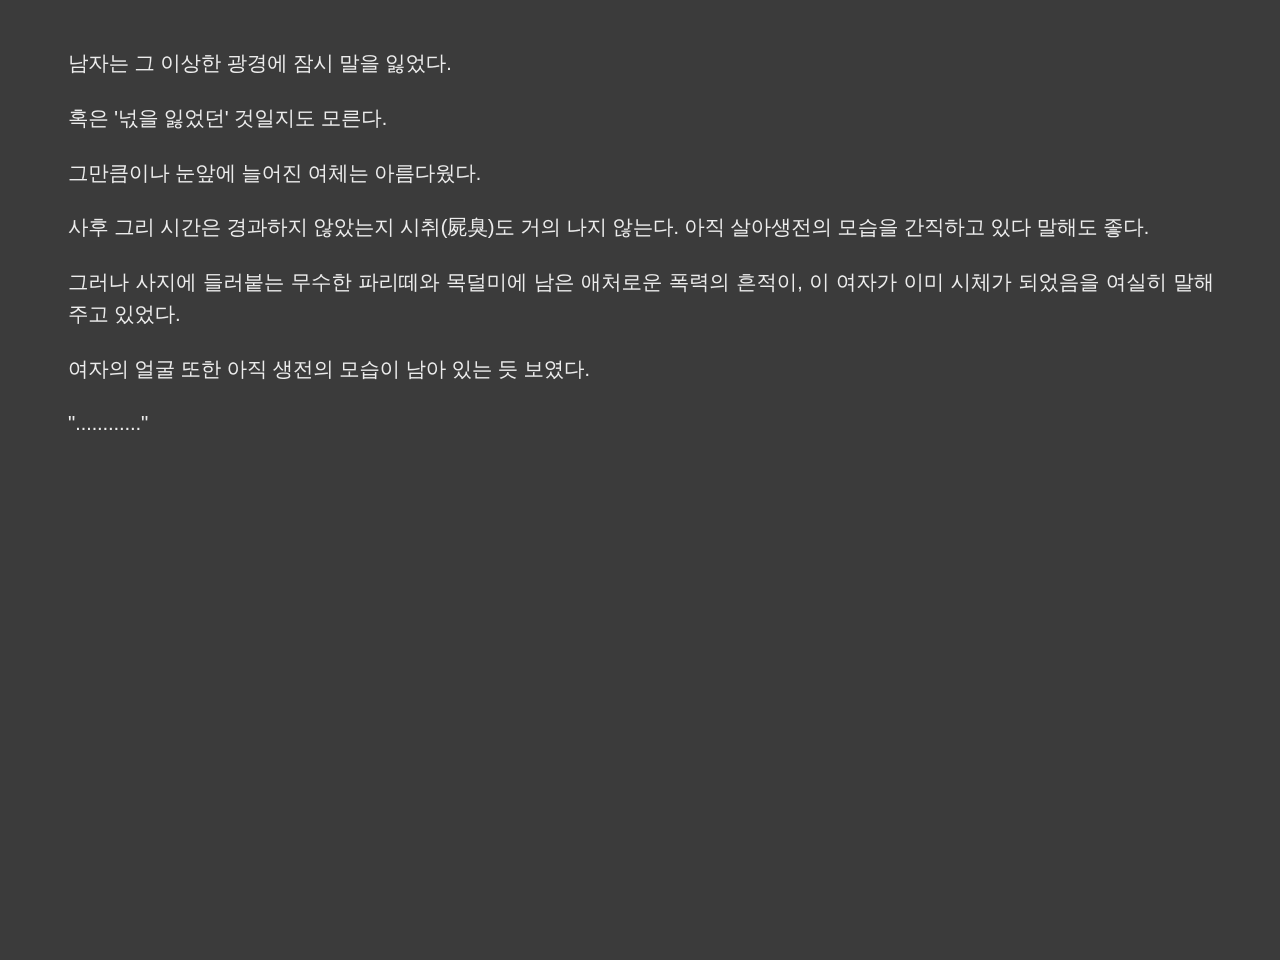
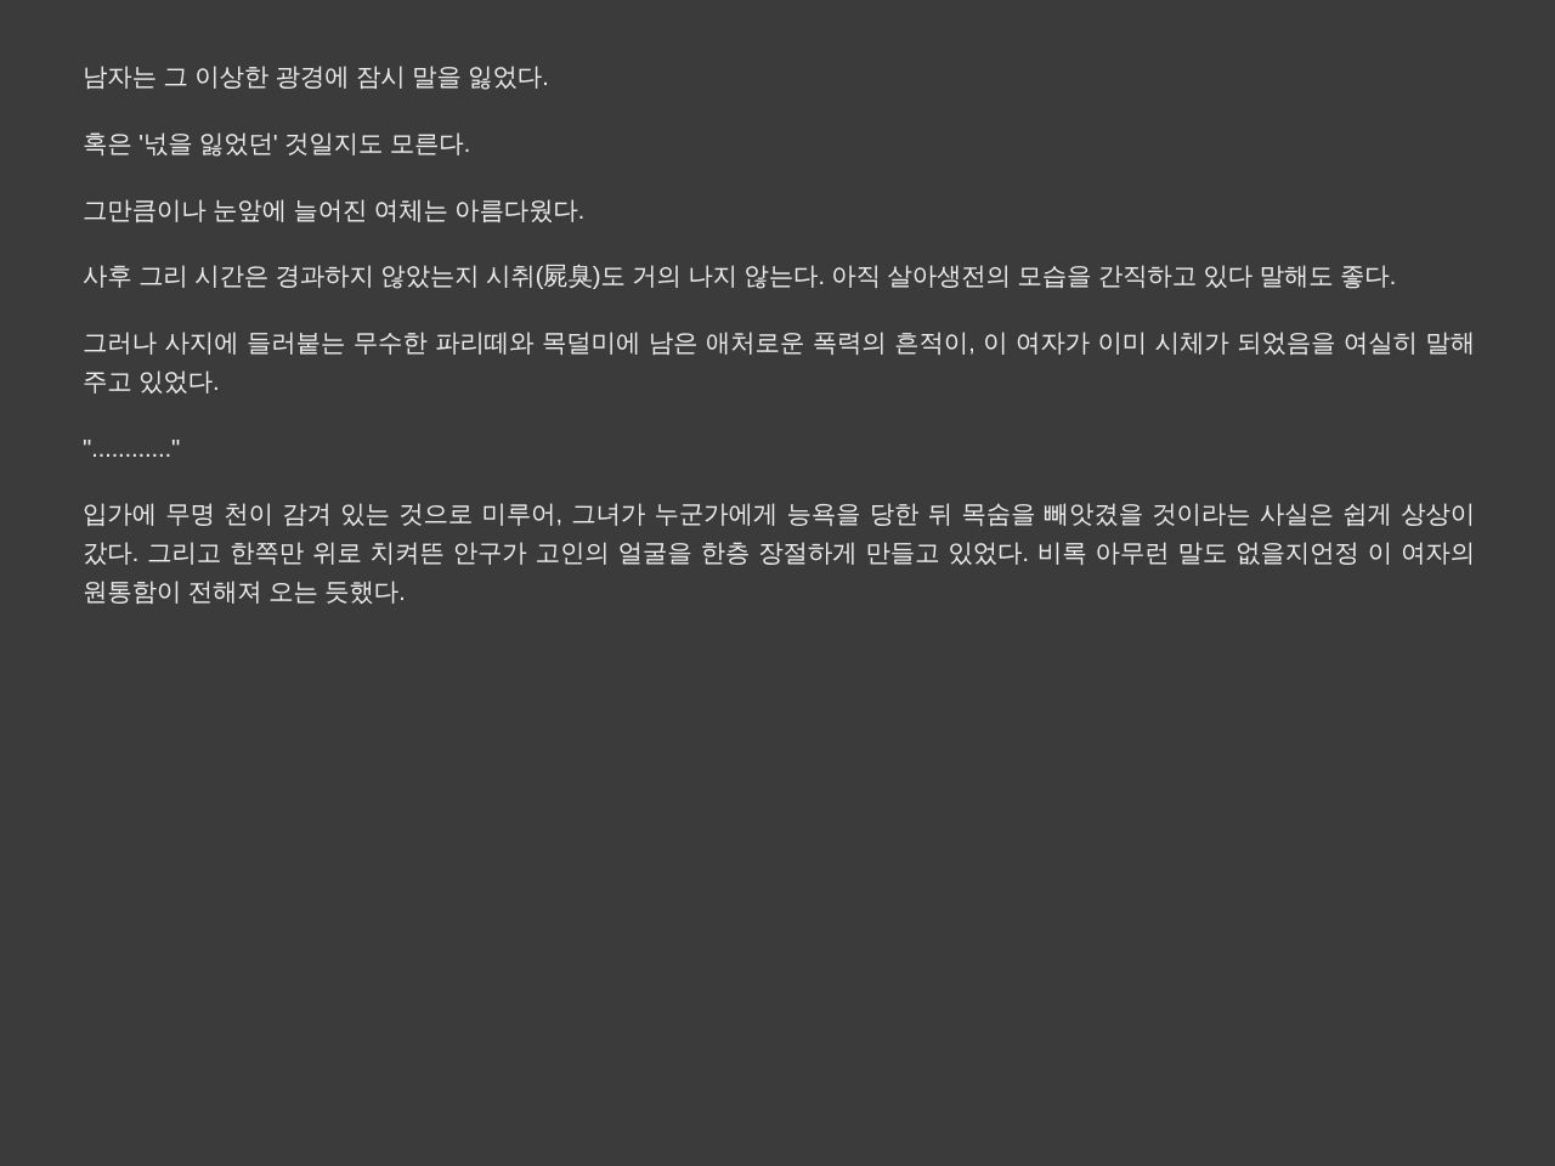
  남자는 그 이상한 광경에 잠시 말을 잃었다.
  혹은 '넋을 잃었던' 것일지도 모른다.
  그만큼이나 눈앞에 늘어진 여체는 아름다웠다.
  사후 그리 시간은 경과하지 않았는지 시취(屍臭)도 거의 나지 않는다. 아직 살아생전의 모습을 간직하고 있다 말해도 좋다.
  그러나 사지에 들러붙는 무수한 파리떼와 목덜미에 남은 애처로운 폭력의 흔적이, 이 여자가 이미 시체가 되었음을 여실히 말해 주고 있었다.
- 여자의 얼굴 또한 아직 생전의 모습이 남아 있는 듯 보였다.
  "............"
+ 입가에 무명 천이 감겨 있는 것으로 미루어, 그녀가 누군가에게 능욕을 당한 뒤 목숨을 빼앗겼을 것이라는 사실은 쉽게 상상이 갔다. 그리고 한쪽만 위로 치켜뜬 안구가 고인의 얼굴을 한층 장절하게 만들고 있었다. 비록 아무런 말도 없을지언정 이 여자의 원통함이 전해져 오는 듯했다.
